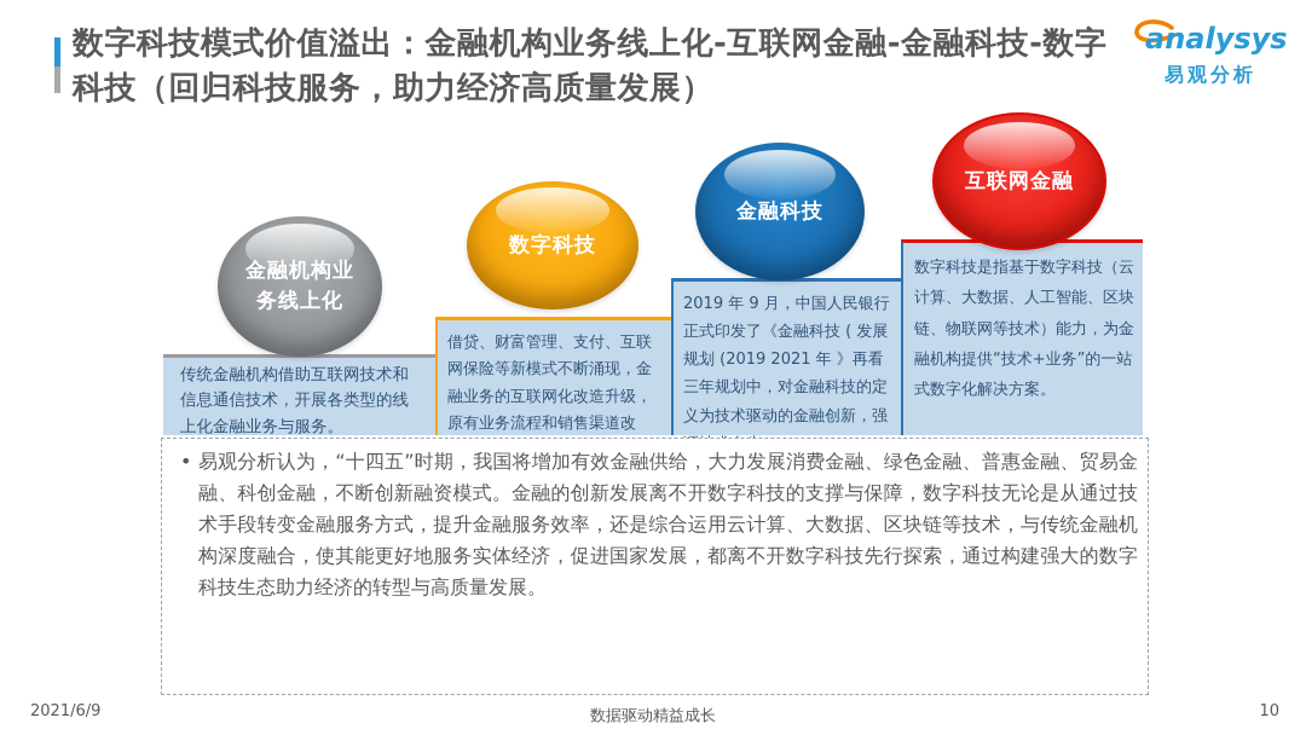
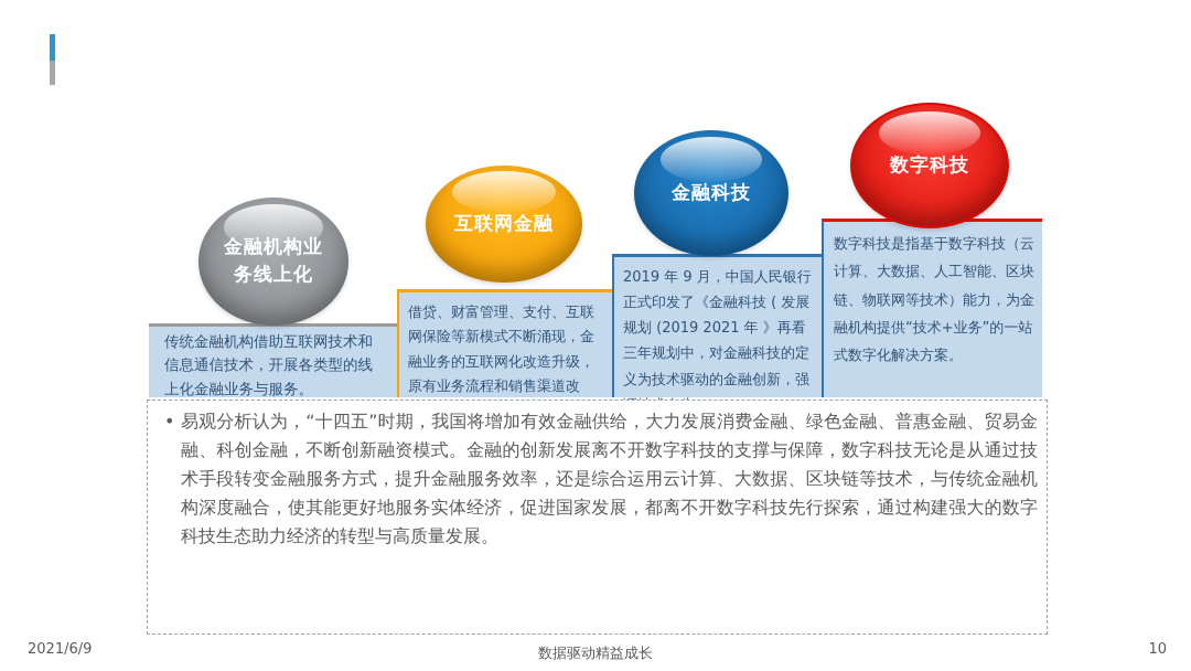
- 数字科技模式价值溢出：金融机构业务线上化-互联网金融-金融科技-数字科技（回归科技服务，助力经济高质量发展）
- analysys
- 易观分析
  传统金融机构借助互联网技术和信息通信技术，开展各类型的线上化金融业务与服务。
  借贷、财富管理、支付、互联网保险等新模式不断涌现，金融业务的互联网化改造升级，原有业务流程和销售渠道改
  2019 年 9 月，中国人民银行正式印发了《金融科技 ( 发展规划 (2019 2021 年 》再看三年规划中，对金融科技的定义为技术驱动的金融创新，强
  数字科技是指基于数字科技（云计算、大数据、人工智能、区块链、物联网等技术）能力，为金融机构提供“技术+业务”的一站式数字化解决方案。
  金融机构业务线上化
- 数字科技
+ 互联网金融
  金融科技
- 互联网金融
+ 数字科技
  易观分析认为，“十四五”时期，我国将增加有效金融供给，大力发展消费金融、绿色金融、普惠金融、贸易金融、科创金融，不断创新融资模式。金融的创新发展离不开数字科技的支撑与保障，数字科技无论是从通过技术手段转变金融服务方式，提升金融服务效率，还是综合运用云计算、大数据、区块链等技术，与传统金融机构深度融合，使其能更好地服务实体经济，促进国家发展，都离不开数字科技先行探索，通过构建强大的数字科技生态助力经济的转型与高质量发展。
  数据驱动精益成长
  2021/6/9
  10
